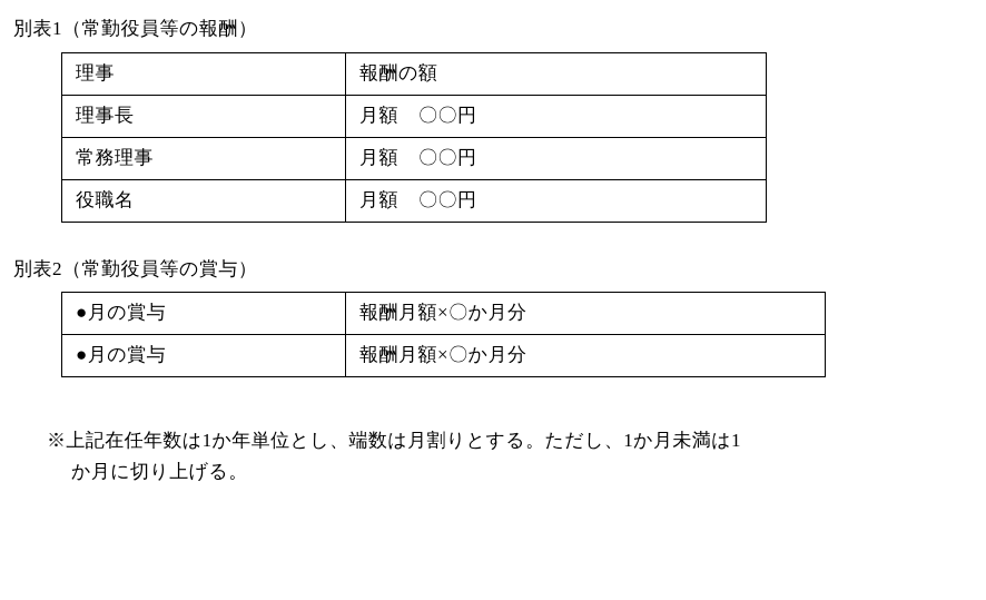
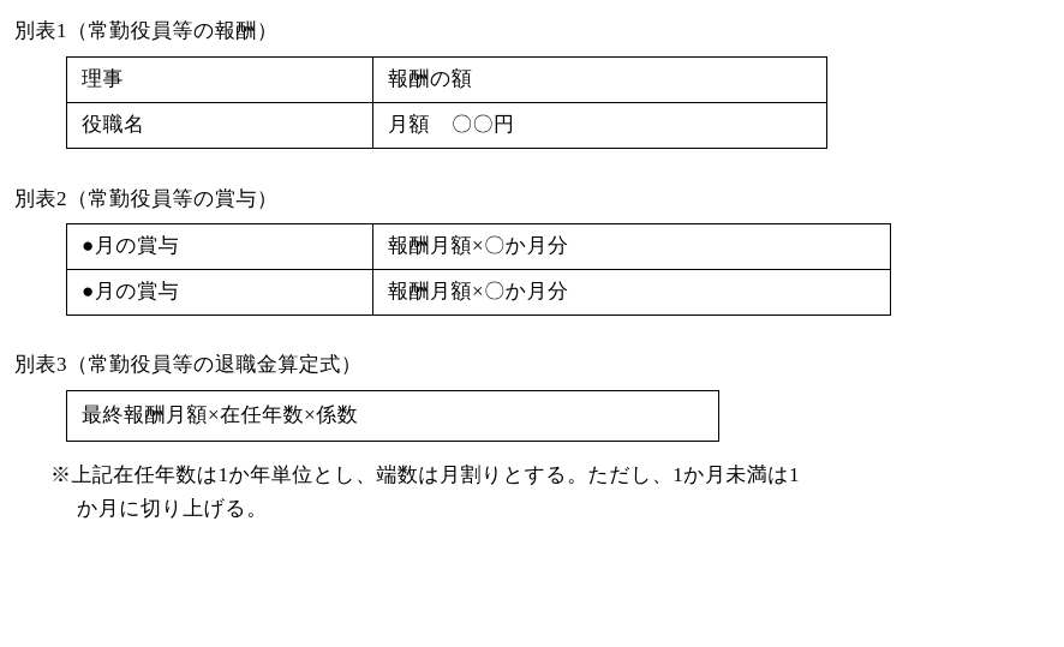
  別表1（常勤役員等の報酬）
  理事	報酬の額
- 理事長	月額 〇〇円
- 常務理事	月額 〇〇円
  役職名	月額 〇〇円
  別表2（常勤役員等の賞与）
  ●月の賞与	報酬月額×〇か月分
  ●月の賞与	報酬月額×〇か月分
+ 別表3（常勤役員等の退職金算定式）
+ 最終報酬月額×在任年数×係数
  ※上記在任年数は1か年単位とし、端数は月割りとする。ただし、1か月未満は1
  か月に切り上げる。
